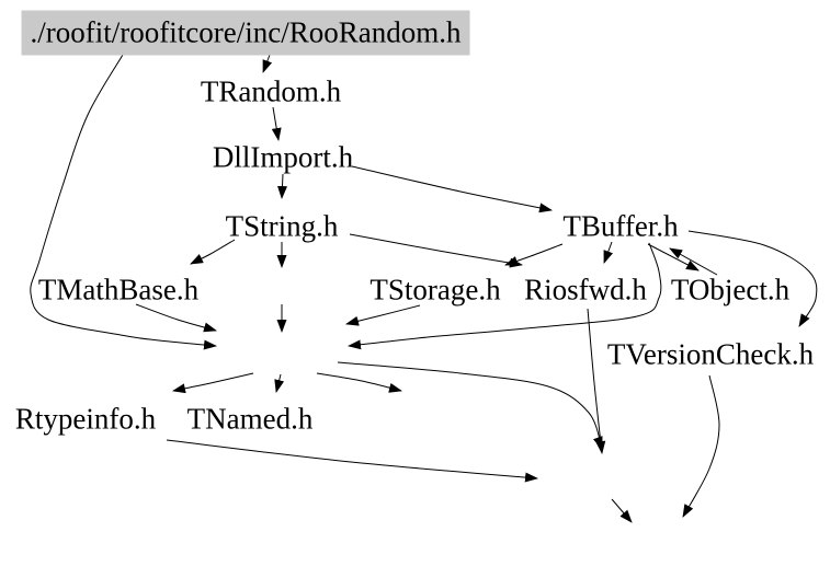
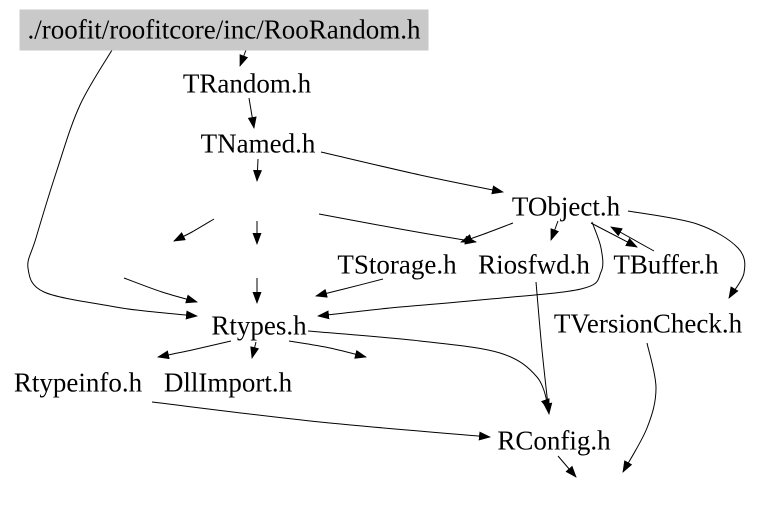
  ./roofit/roofitcore/inc/RooRandom.h
  TRandom.h
- DllImport.h
+ TNamed.h
- TString.h
- TBuffer.h
+ TObject.h
- TMathBase.h
  TStorage.h
  Riosfwd.h
- TObject.h
+ TBuffer.h
+ Rtypes.h
  TVersionCheck.h
  Rtypeinfo.h
- TNamed.h
+ DllImport.h
+ RConfig.h
